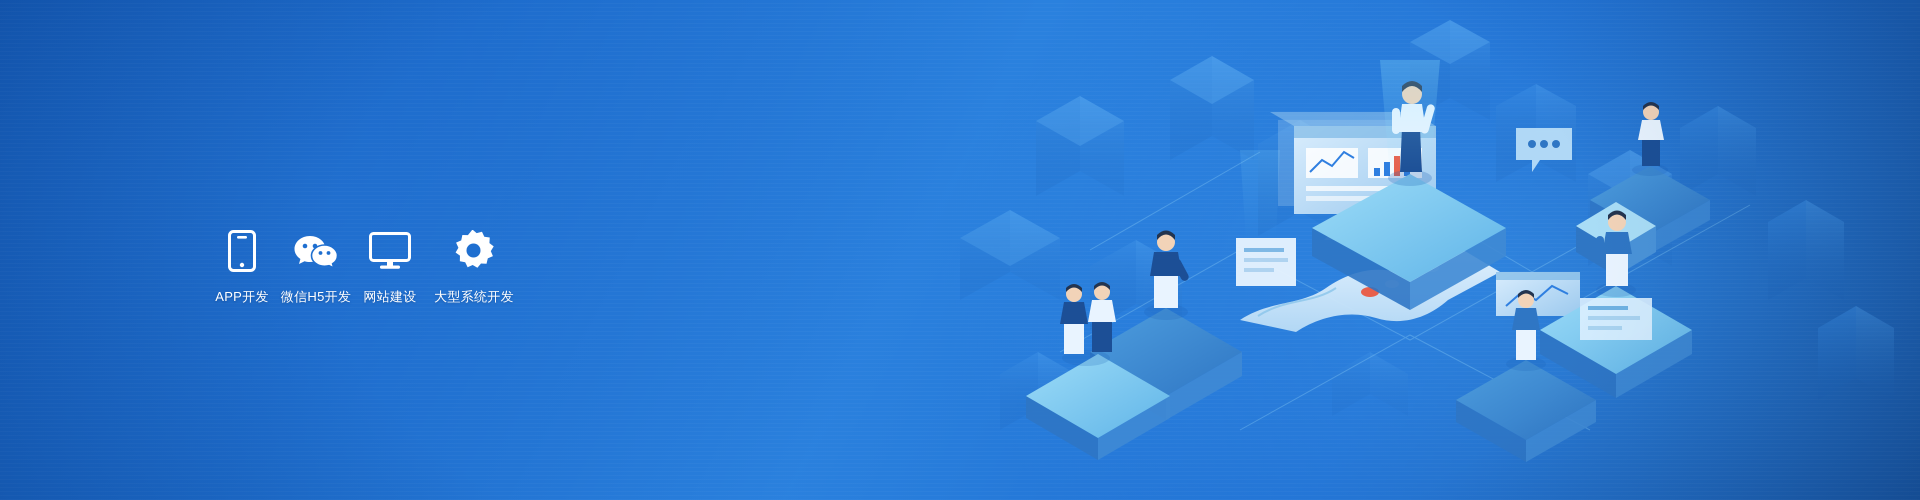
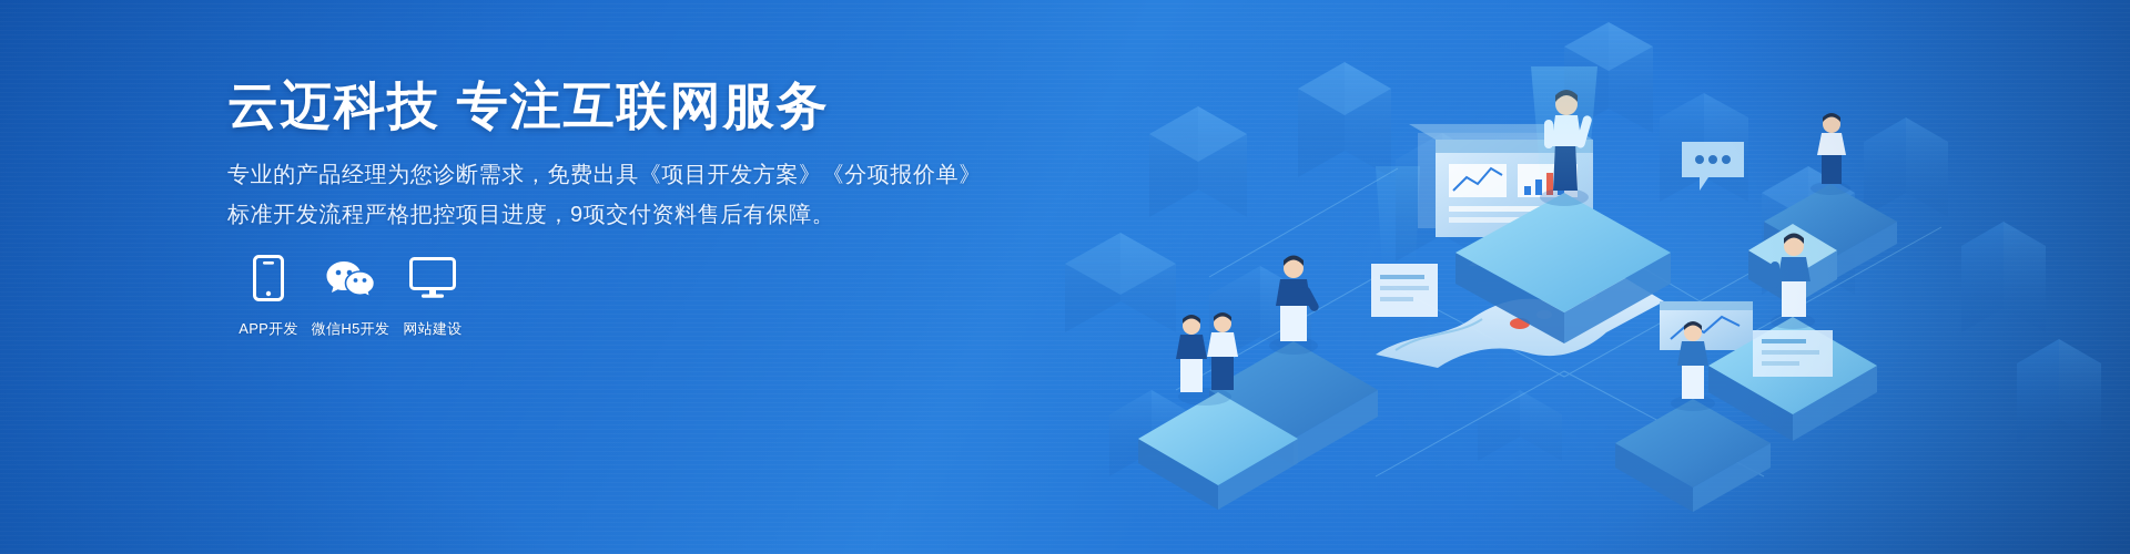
+ 云迈科技 专注互联网服务
+ 专业的产品经理为您诊断需求，免费出具《项目开发方案》《分项报价单》
+ 标准开发流程严格把控项目进度，9项交付资料售后有保障。
  APP开发
  微信H5开发
  网站建设
- 大型系统开发
